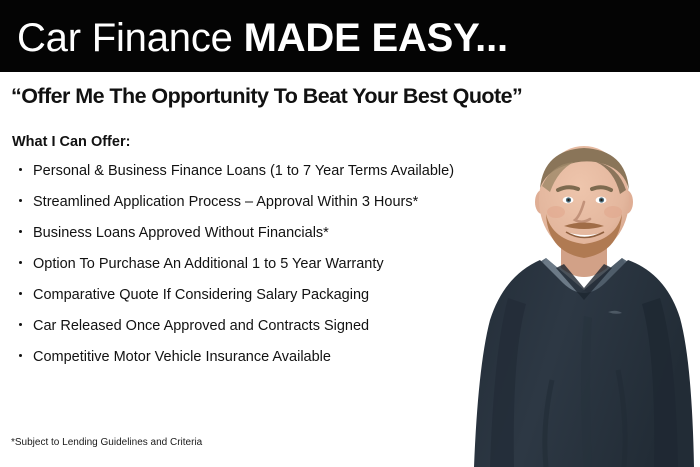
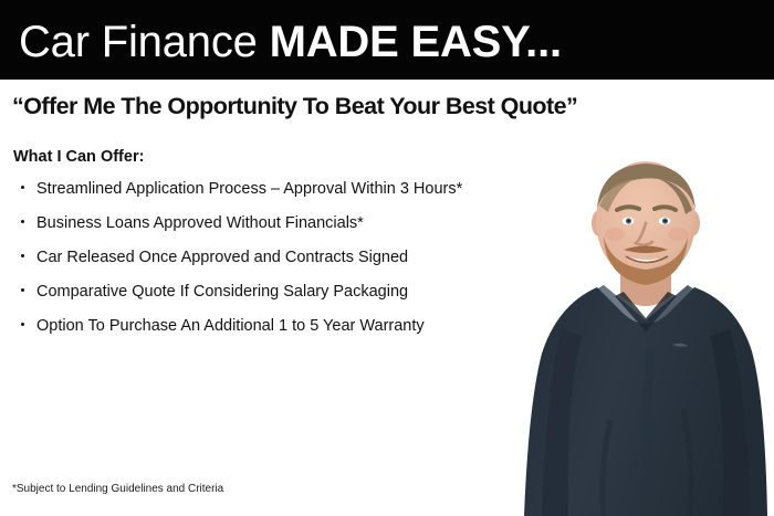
  Car Finance MADE EASY...
  “Offer Me The Opportunity To Beat Your Best Quote”
  What I Can Offer:
- Personal & Business Finance Loans (1 to 7 Year Terms Available)
  Streamlined Application Process – Approval Within 3 Hours*
  Business Loans Approved Without Financials*
- Option To Purchase An Additional 1 to 5 Year Warranty
+ Car Released Once Approved and Contracts Signed
  Comparative Quote If Considering Salary Packaging
- Car Released Once Approved and Contracts Signed
+ Option To Purchase An Additional 1 to 5 Year Warranty
- Competitive Motor Vehicle Insurance Available
  *Subject to Lending Guidelines and Criteria
